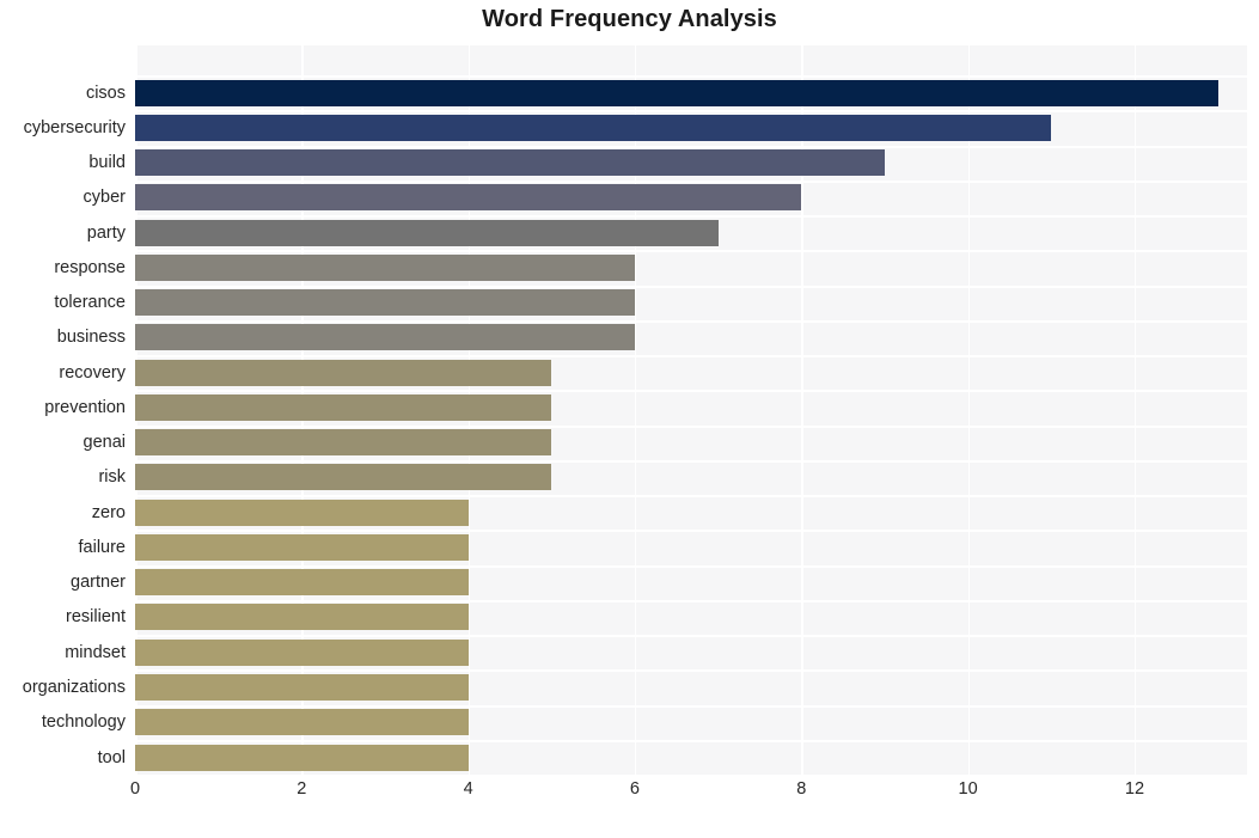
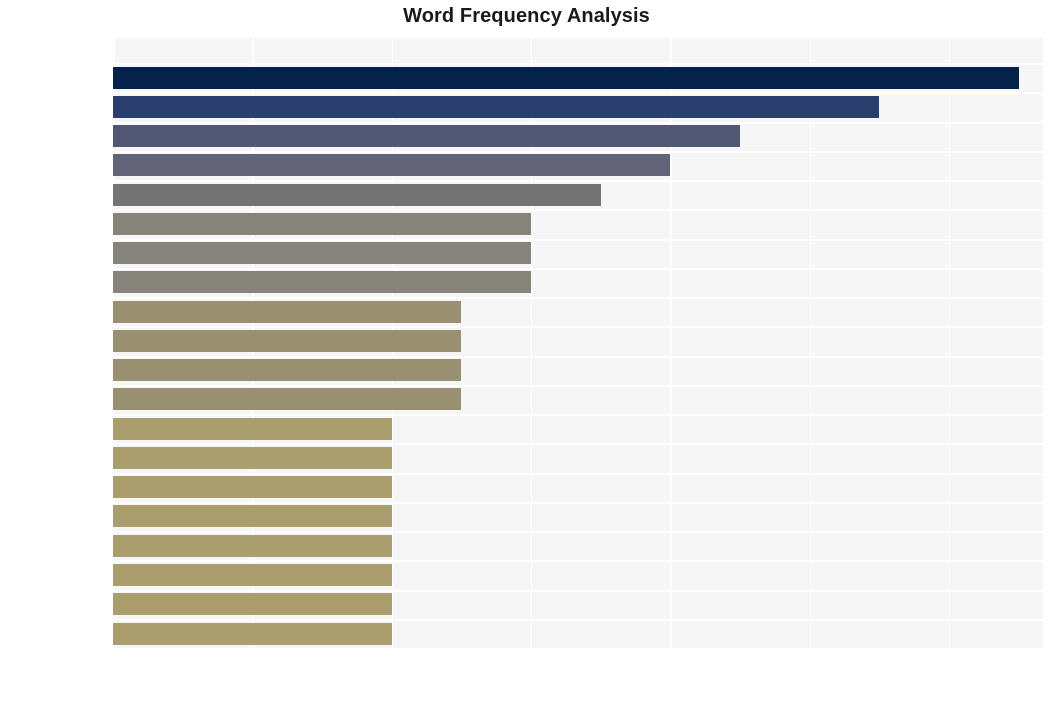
  Word Frequency Analysis
- cisos
- cybersecurity
- build
- cyber
- party
- response
- tolerance
- business
- recovery
- prevention
- genai
- risk
- zero
- failure
- gartner
- resilient
- mindset
- organizations
- technology
- tool
- 0
- 2
- 4
- 6
- 8
- 10
- 12
